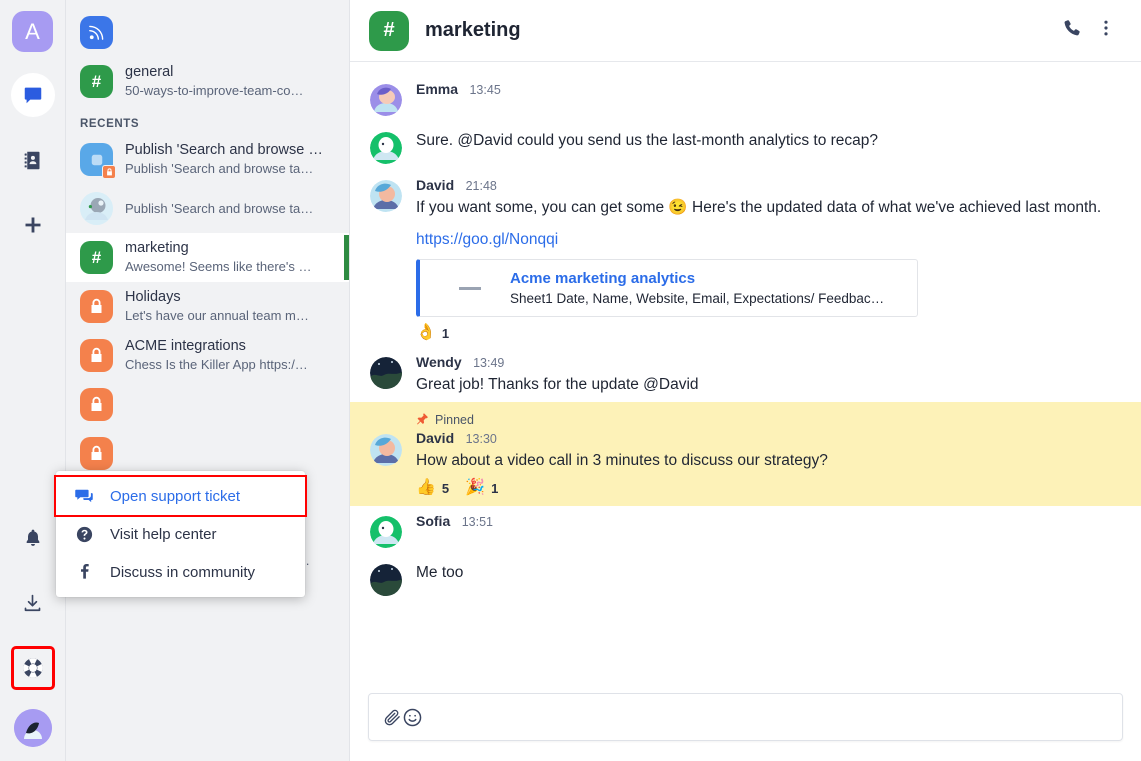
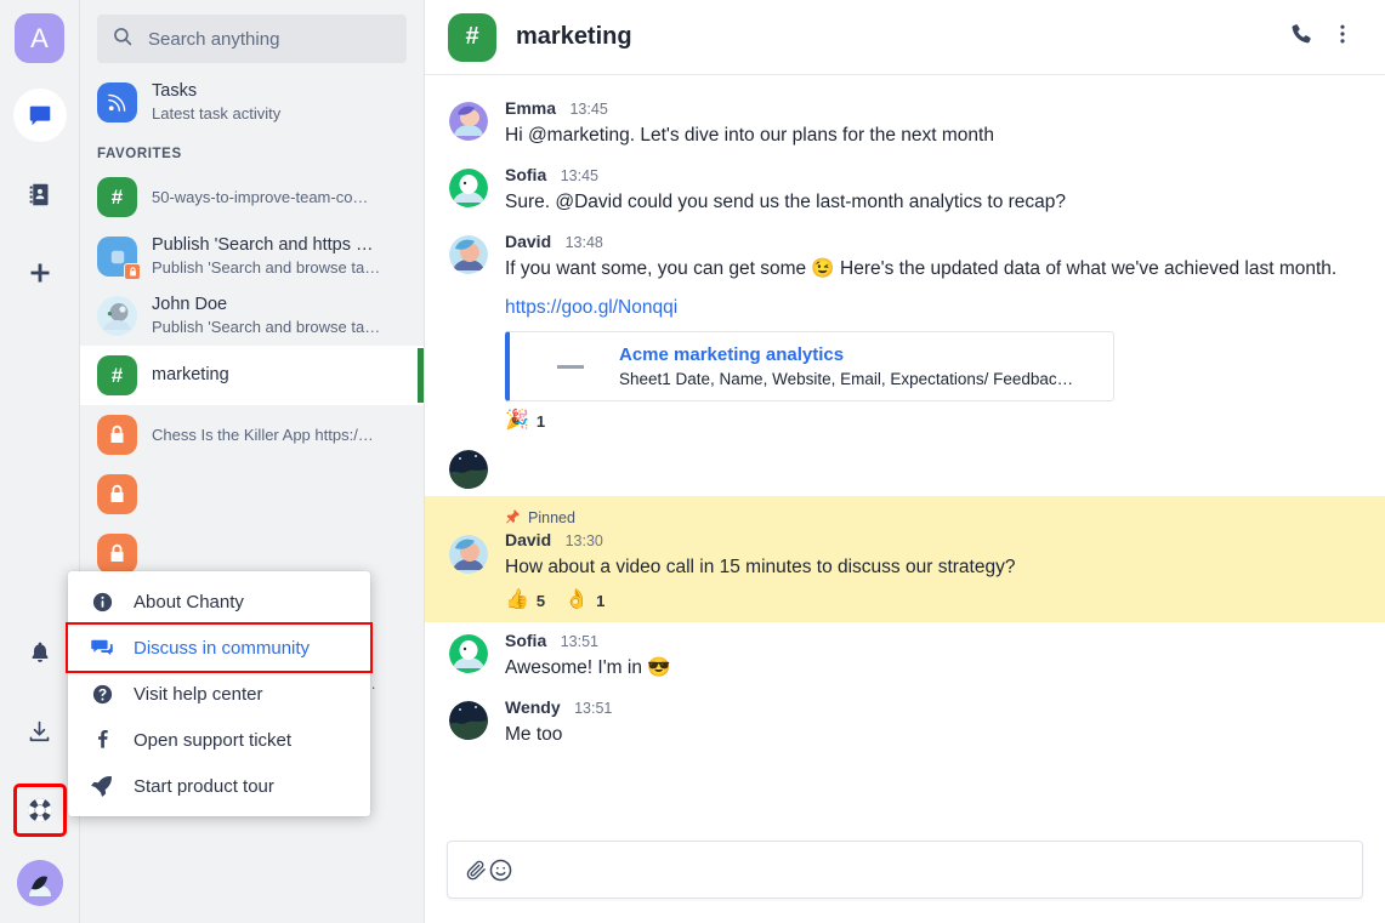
  A
+ Search anything
+ Tasks
+ Latest task activity
+ FAVORITES
  #
- general
  50-ways-to-improve-team-co…
- RECENTS
- Publish 'Search and browse …
+ Publish 'Search and https …
  Publish 'Search and browse ta…
+ John Doe
  Publish 'Search and browse ta…
  #
  marketing
- Awesome! Seems like there's …
- Holidays
- Let's have our annual team m…
- ACME integrations
  Chess Is the Killer App https:/…
+ About Chanty
- Open support ticket
+ Discuss in community
  Visit help center
- Discuss in community
+ Open support ticket
+ Start product tour
  #
  marketing
  Emma 13:45
+ Hi @marketing. Let's dive into our plans for the next month
+ Sofia 13:45
  Sure. @David could you send us the last-month analytics to recap?
- David 21:48
+ David 13:48
  If you want some, you can get some 😉 Here's the updated data of what we've achieved last month.
  https://goo.gl/Nonqqi
  Acme marketing analytics
  Sheet1 Date, Name, Website, Email, Expectations/ Feedbac…
- 👌
+ 🎉
  1
- Wendy 13:49
- Great job! Thanks for the update @David
  Pinned
  David 13:30
- How about a video call in 3 minutes to discuss our strategy?
+ How about a video call in 15 minutes to discuss our strategy?
  👍
  5
- 🎉
+ 👌
  1
  Sofia 13:51
+ Awesome! I'm in 😎
+ Wendy 13:51
  Me too
